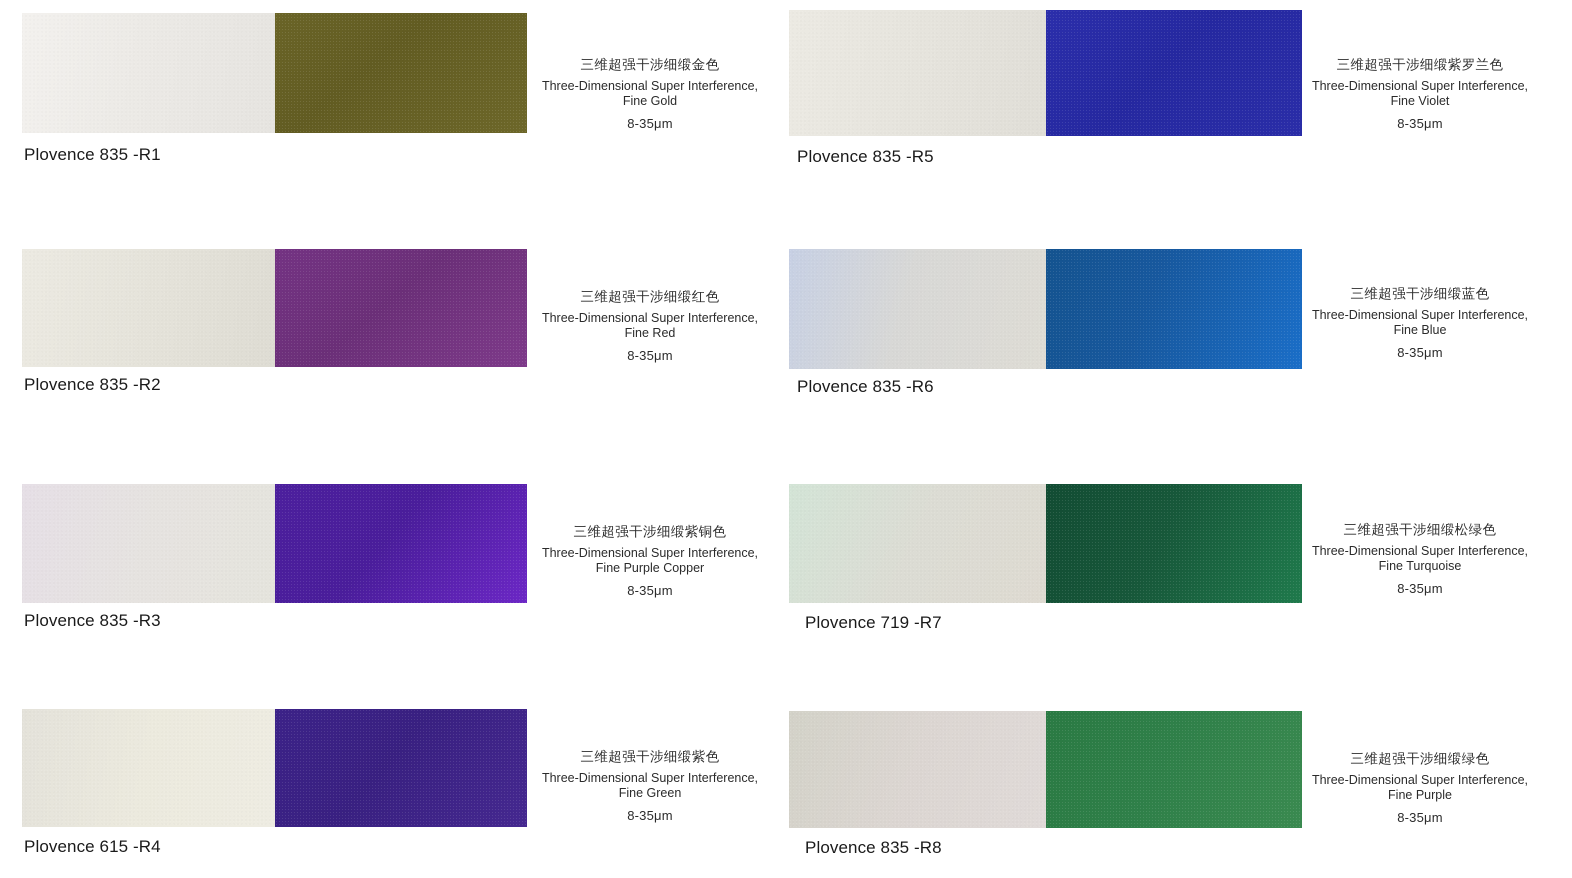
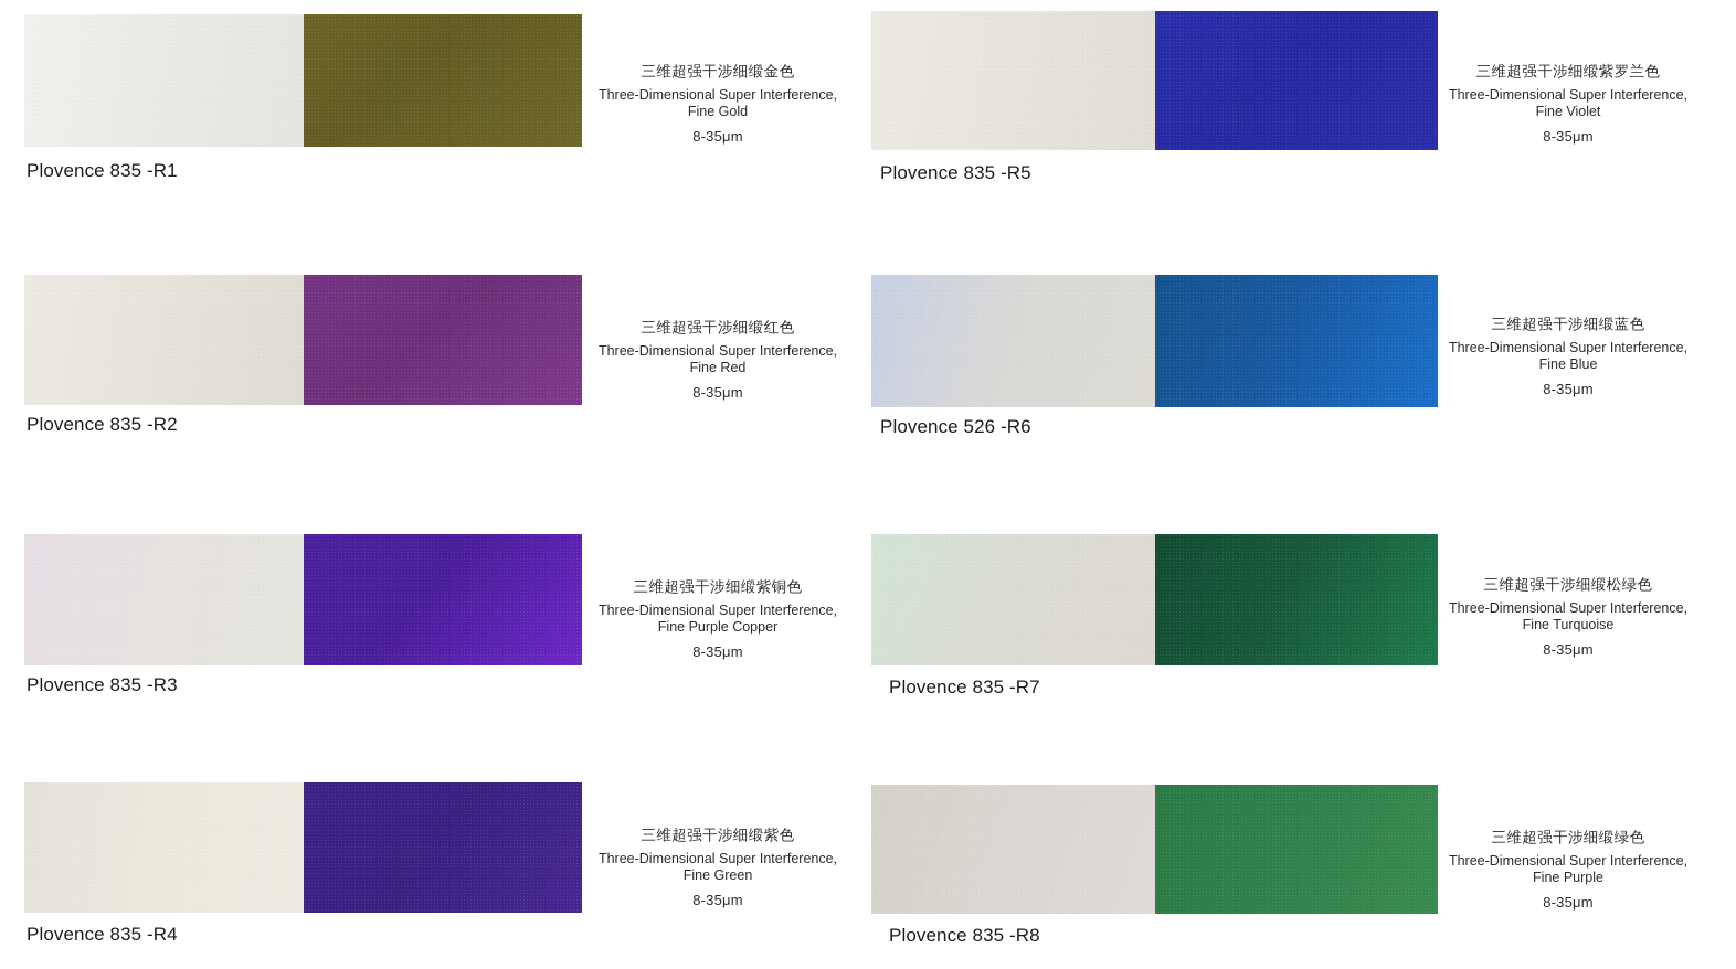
  Plovence 835 -R1
  三维超强干涉细缎金色
  Three-Dimensional Super Interference,
  Fine Gold
  8-35μm
  Plovence 835 -R5
  三维超强干涉细缎紫罗兰色
  Three-Dimensional Super Interference,
  Fine Violet
  8-35μm
  Plovence 835 -R2
  三维超强干涉细缎红色
  Three-Dimensional Super Interference,
  Fine Red
  8-35μm
- Plovence 835 -R6
+ Plovence 526 -R6
  三维超强干涉细缎蓝色
  Three-Dimensional Super Interference,
  Fine Blue
  8-35μm
  Plovence 835 -R3
  三维超强干涉细缎紫铜色
  Three-Dimensional Super Interference,
  Fine Purple Copper
  8-35μm
- Plovence 719 -R7
+ Plovence 835 -R7
  三维超强干涉细缎松绿色
  Three-Dimensional Super Interference,
  Fine Turquoise
  8-35μm
- Plovence 615 -R4
+ Plovence 835 -R4
  三维超强干涉细缎紫色
  Three-Dimensional Super Interference,
  Fine Green
  8-35μm
  Plovence 835 -R8
  三维超强干涉细缎绿色
  Three-Dimensional Super Interference,
  Fine Purple
  8-35μm
